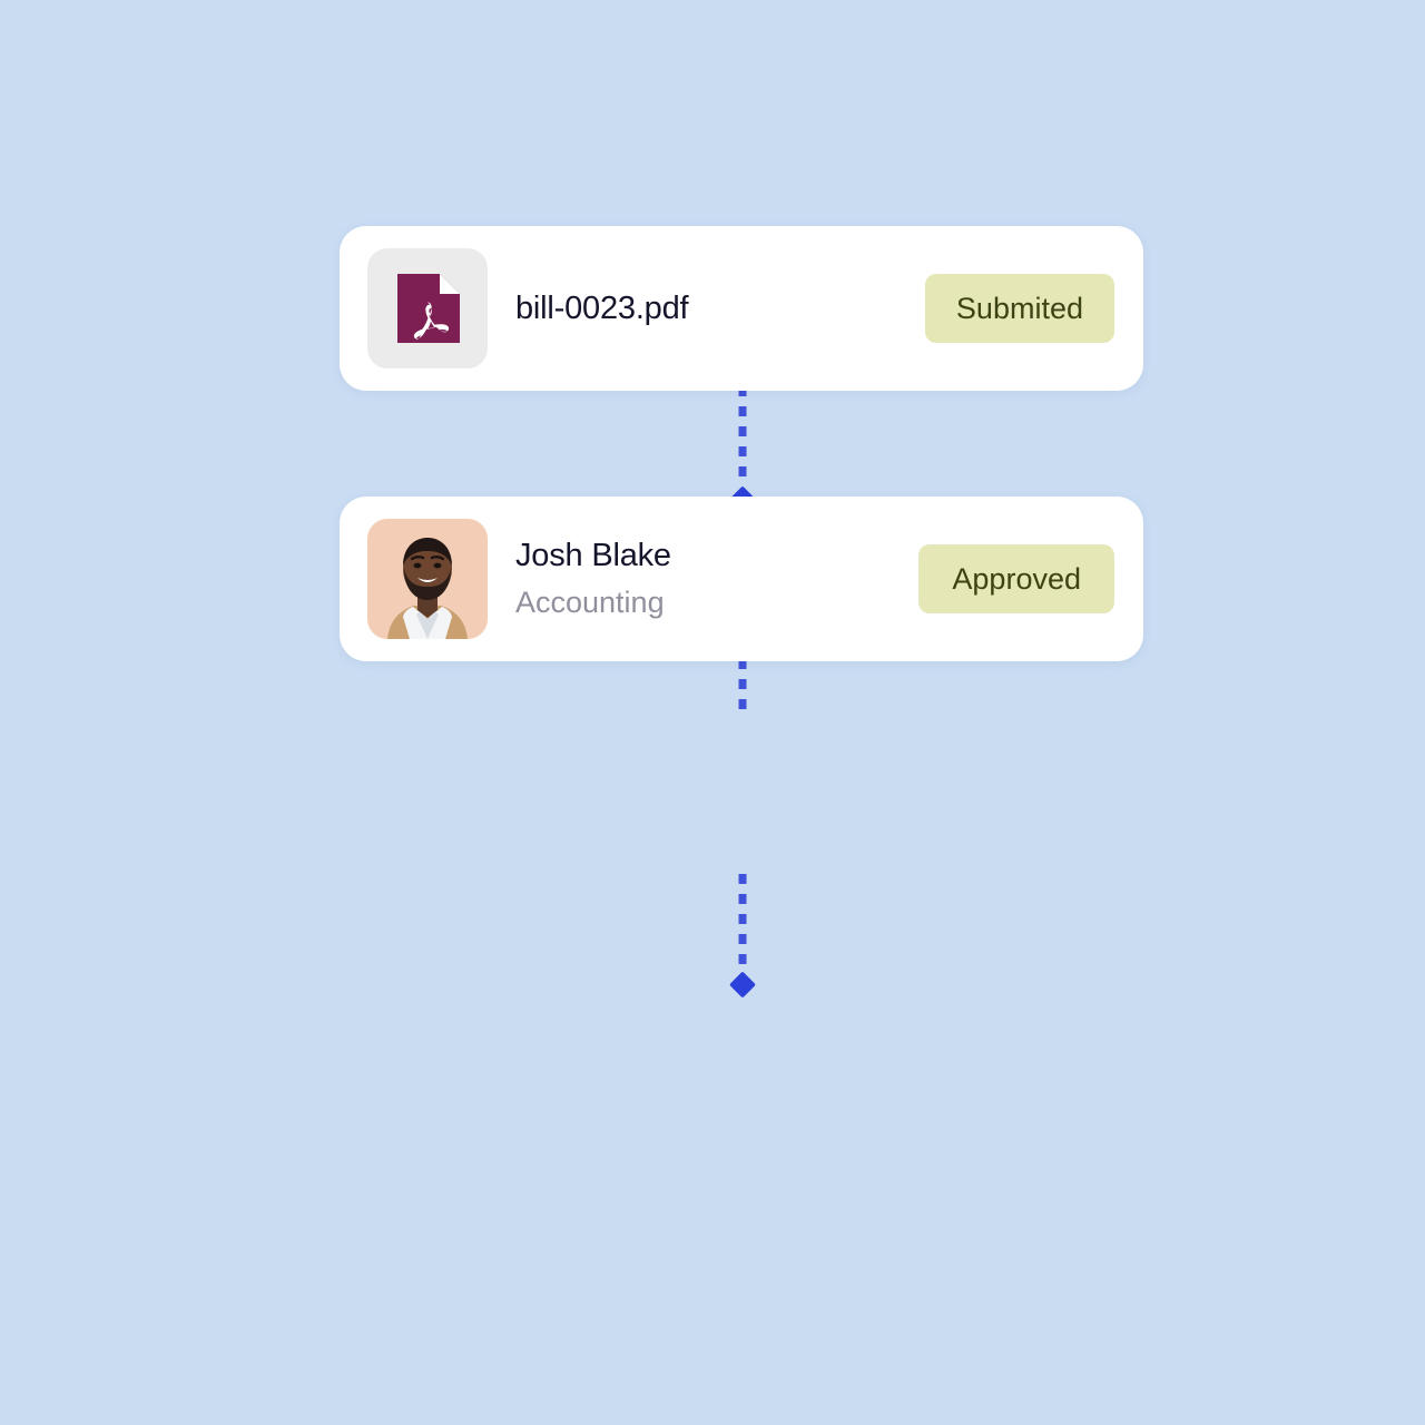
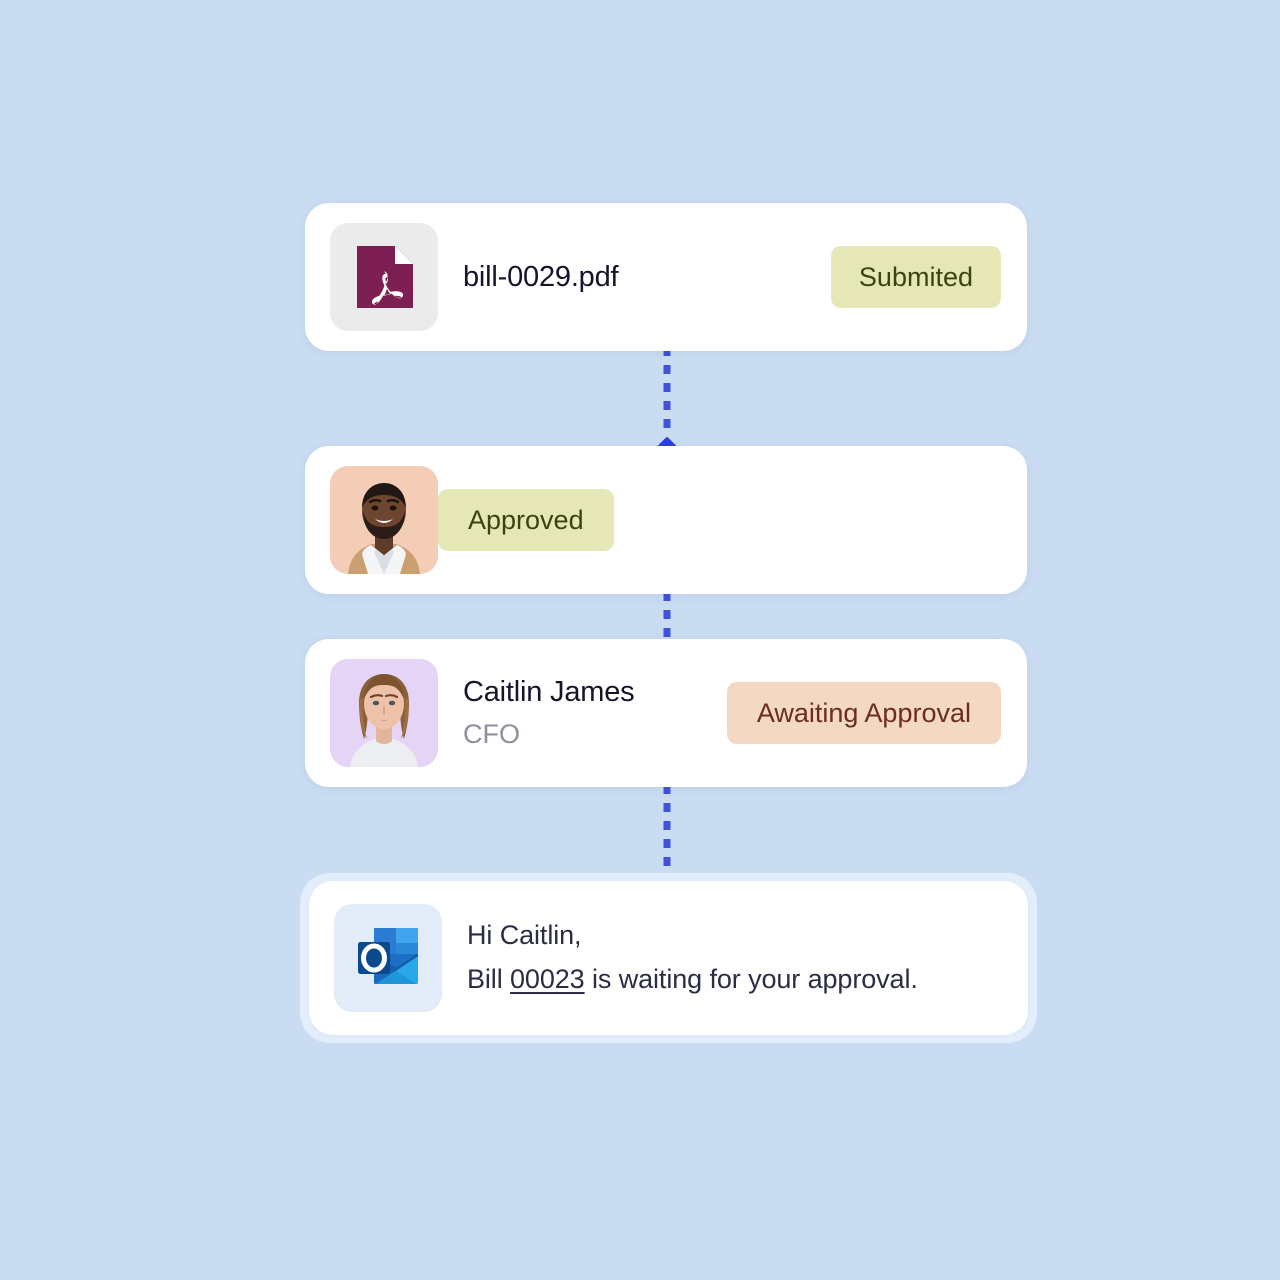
- bill-0023.pdf
+ bill-0029.pdf
  Submited
- Josh Blake
- Accounting
  Approved
+ Caitlin James
+ CFO
+ Awaiting Approval
+ Hi Caitlin,
+ Bill 00023 is waiting for your approval.
